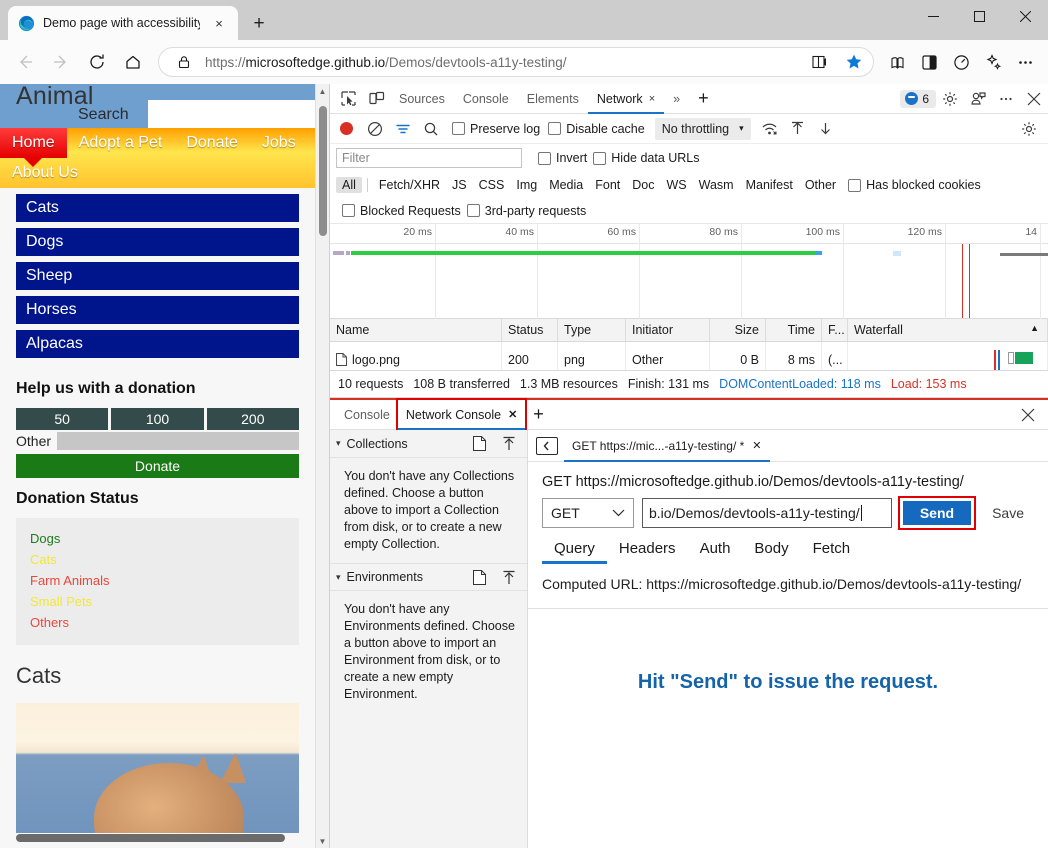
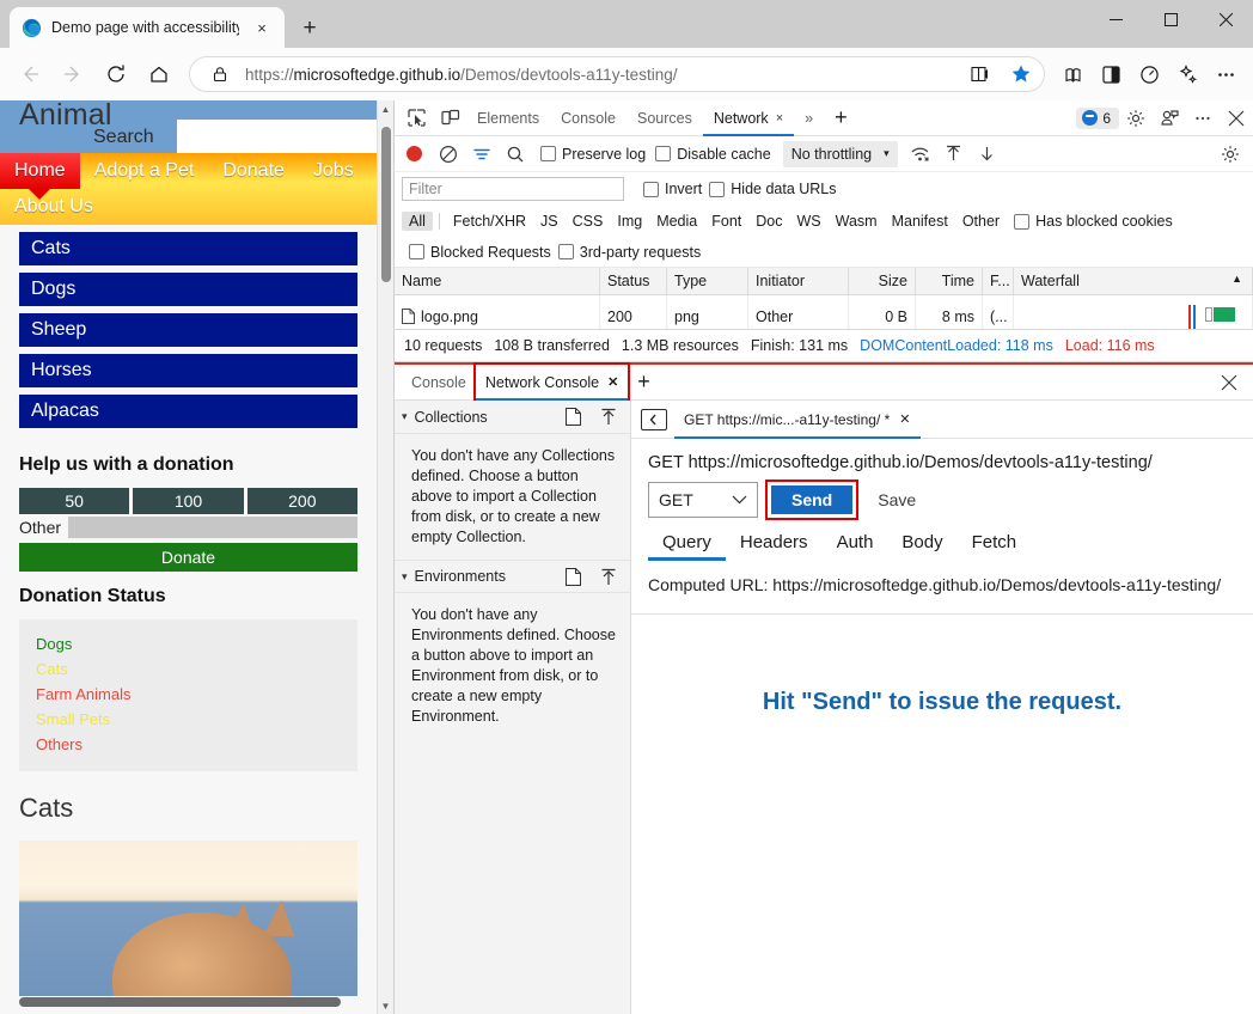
  Demo page with accessibilit
  ×
  +
  https://microsoftedge.github.io/Demos/devtools-a11y-testing/
  Animal
  Search
  Home
  Adopt a Pet
  Donate
  Jobs
  About Us
  Cats
  Dogs
  Sheep
  Horses
  Alpacas
  Help us with a donation
  50
  100
  200
  Other
  Donate
  Donation Status
  Dogs
  Cats
  Farm Animals
  Small Pets
  Others
  Cats
  ▲
  ▼
- Sources
+ Elements
  Console
- Elements
+ Sources
  Network
  ×
  »
  +
  6
  Preserve log
  Disable cache
  No throttling
  ▾
  Filter
  Invert
  Hide data URLs
  All
  Fetch/XHR
  JS
  CSS
  Img
  Media
  Font
  Doc
  WS
  Wasm
  Manifest
  Other
  Has blocked cookies
  Blocked Requests
  3rd-party requests
- 20 ms
- 40 ms
- 60 ms
- 80 ms
- 100 ms
- 120 ms
- 14
  Name
  Status
  Type
  Initiator
  Size
  Time
  F...
  Waterfall
  ▲
  logo.png
  200
  png
  Other
  0 B
  8 ms
  (...
  10 requests
  108 B transferred
  1.3 MB resources
  Finish: 131 ms
  DOMContentLoaded: 118 ms
- Load: 153 ms
+ Load: 116 ms
  Console
  Network Console
  ✕
  +
  ▾
  Collections
  You don't have any Collections defined. Choose a button above to import a Collection from disk, or to create a new empty Collection.
  ▾
  Environments
  You don't have any Environments defined. Choose a button above to import an Environment from disk, or to create a new empty Environment.
  GET https://mic...-a11y-testing/ *
  ✕
  GET https://microsoftedge.github.io/Demos/devtools-a11y-testing/
  GET
- b.io/Demos/devtools-a11y-testing/
  Send
  Save
  Query
  Headers
  Auth
  Body
  Fetch
  Computed URL: https://microsoftedge.github.io/Demos/devtools-a11y-testing/
  Hit "Send" to issue the request.
